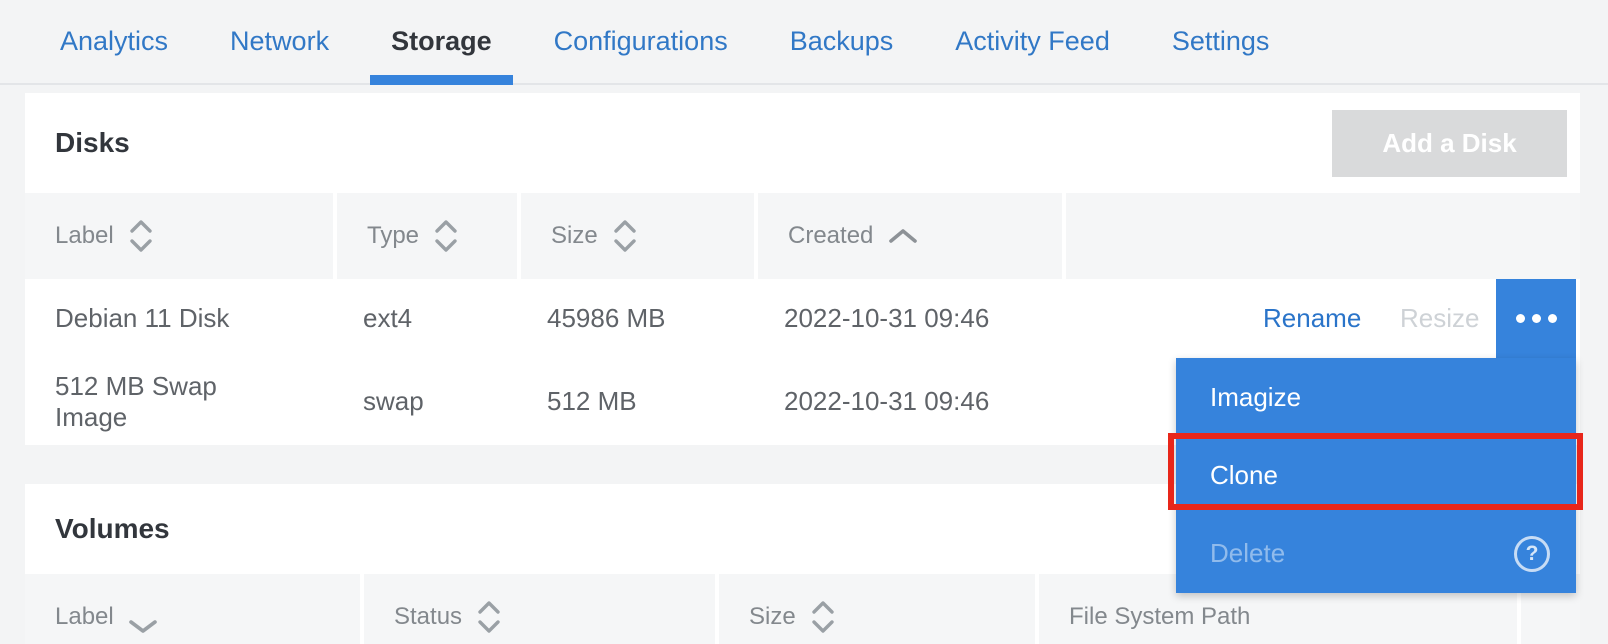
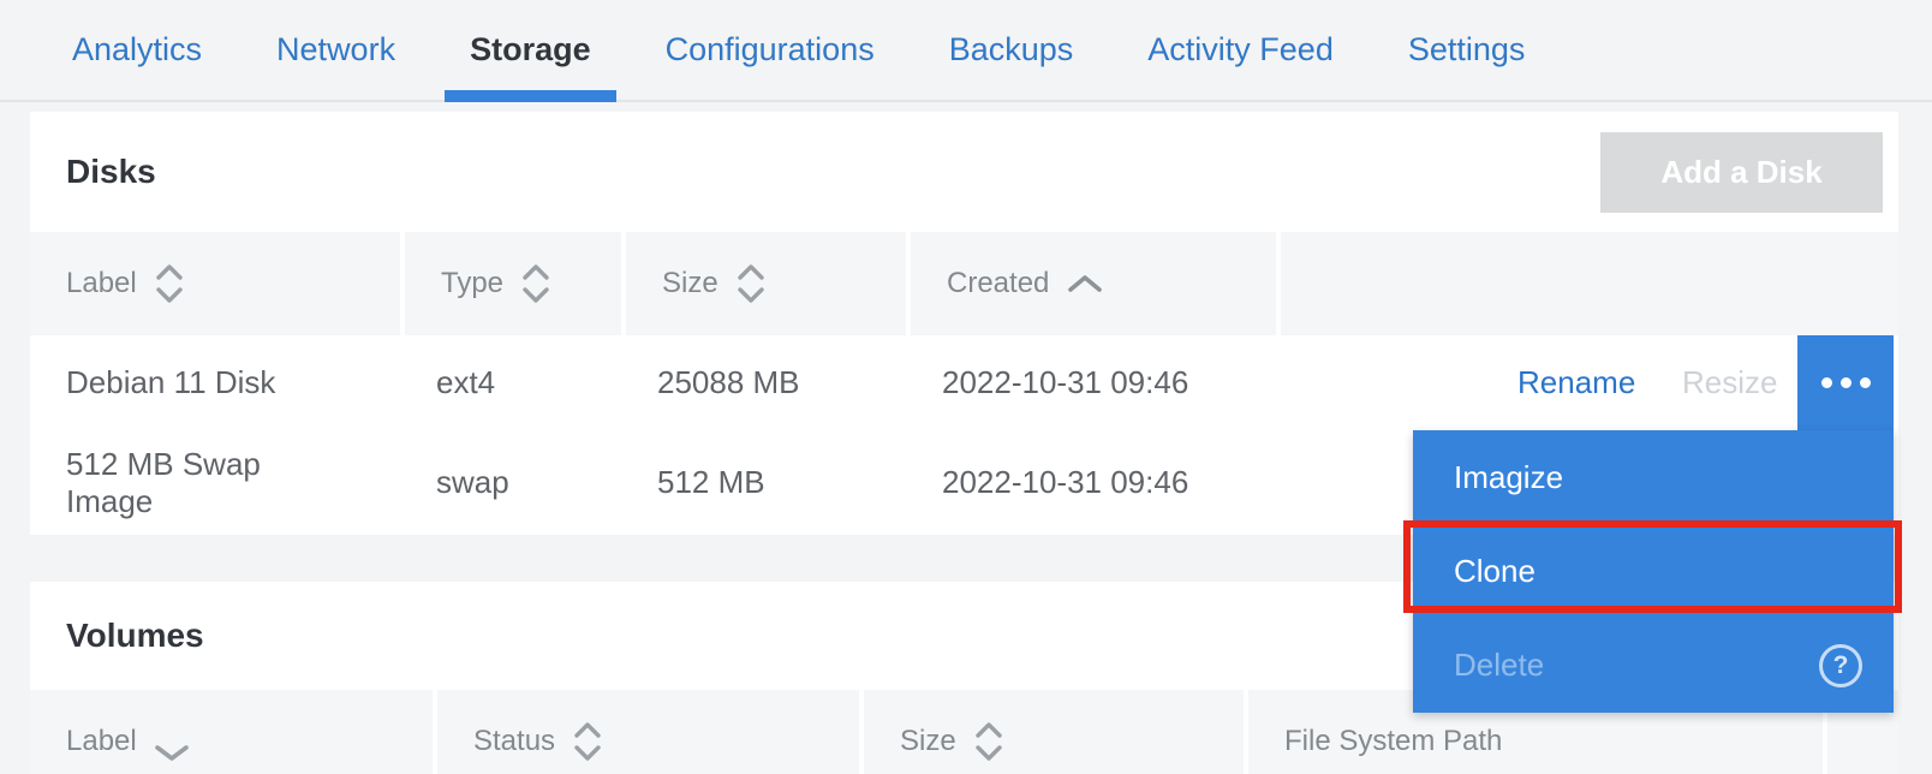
  Analytics
  Network
  Storage
  Configurations
  Backups
  Activity Feed
  Settings
  Disks
  Add a Disk
  Label
  Type
  Size
  Created
  Debian 11 Disk
  ext4
- 45986 MB
+ 25088 MB
  2022-10-31 09:46
  512 MB Swap Image
  swap
  512 MB
  2022-10-31 09:46
  Rename
  Resize
  Volumes
  Label
  Status
  Size
  File System Path
  Imagize
  Clone
  Delete
  ?
